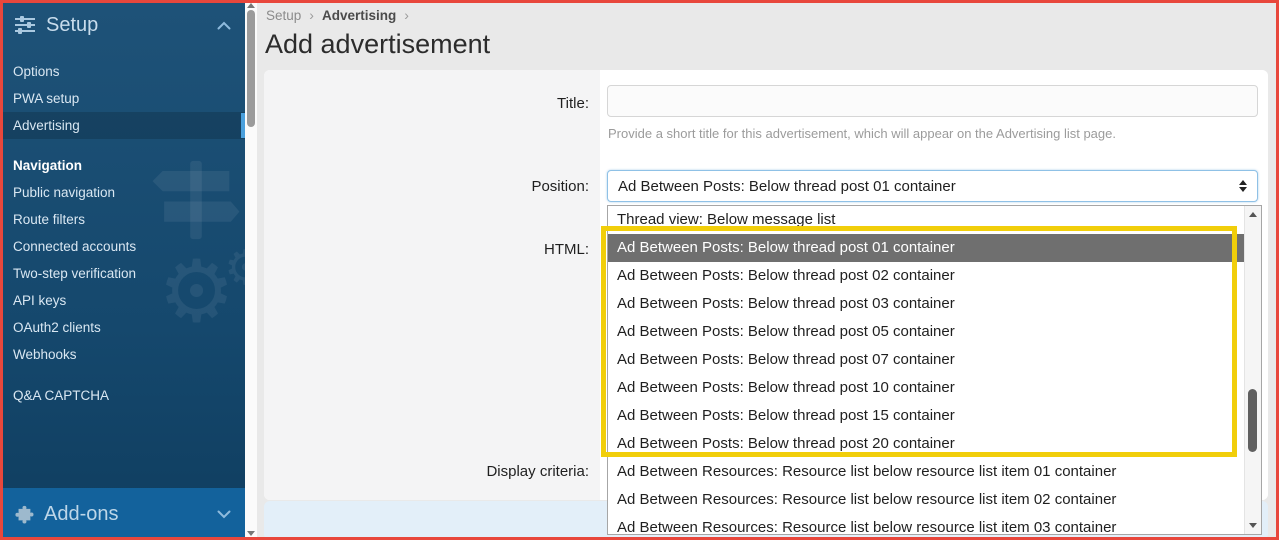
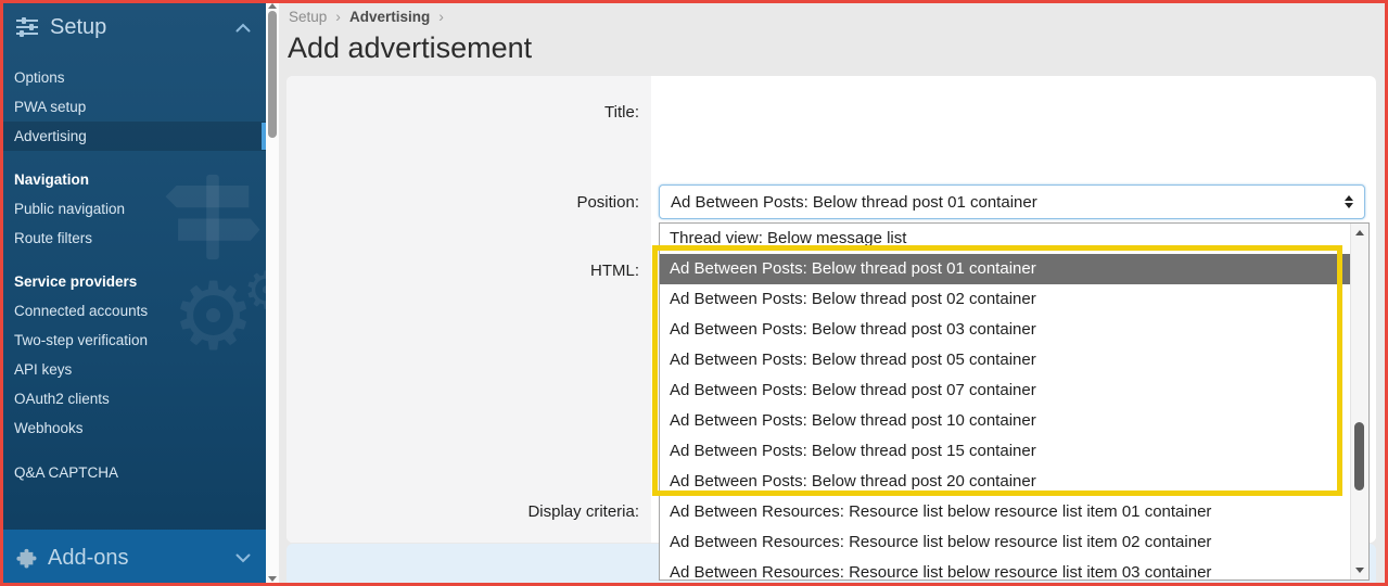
  Setup
  Options
  PWA setup
  Advertising
  Navigation
  Public navigation
  Route filters
+ Service providers
  Connected accounts
  Two-step verification
  API keys
  OAuth2 clients
  Webhooks
  Q&A CAPTCHA
  Add-ons
  Setup
  ›
  Advertising
  ›
  Add advertisement
  Title:
- Provide a short title for this advertisement, which will appear on the Advertising list page.
  Position:
  Ad Between Posts: Below thread post 01 container
  HTML:
  Display criteria:
  Thread view: Below message list
  Ad Between Posts: Below thread post 01 container
  Ad Between Posts: Below thread post 02 container
  Ad Between Posts: Below thread post 03 container
  Ad Between Posts: Below thread post 05 container
  Ad Between Posts: Below thread post 07 container
  Ad Between Posts: Below thread post 10 container
  Ad Between Posts: Below thread post 15 container
  Ad Between Posts: Below thread post 20 container
  Ad Between Resources: Resource list below resource list item 01 container
  Ad Between Resources: Resource list below resource list item 02 container
  Ad Between Resources: Resource list below resource list item 03 container
